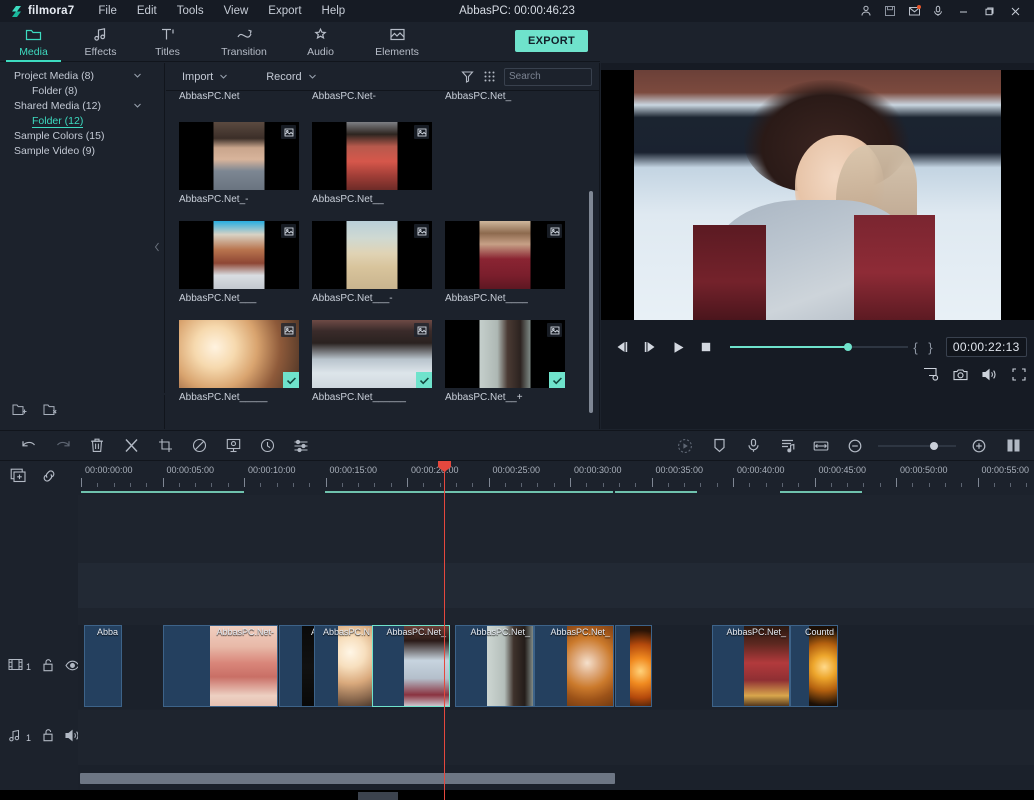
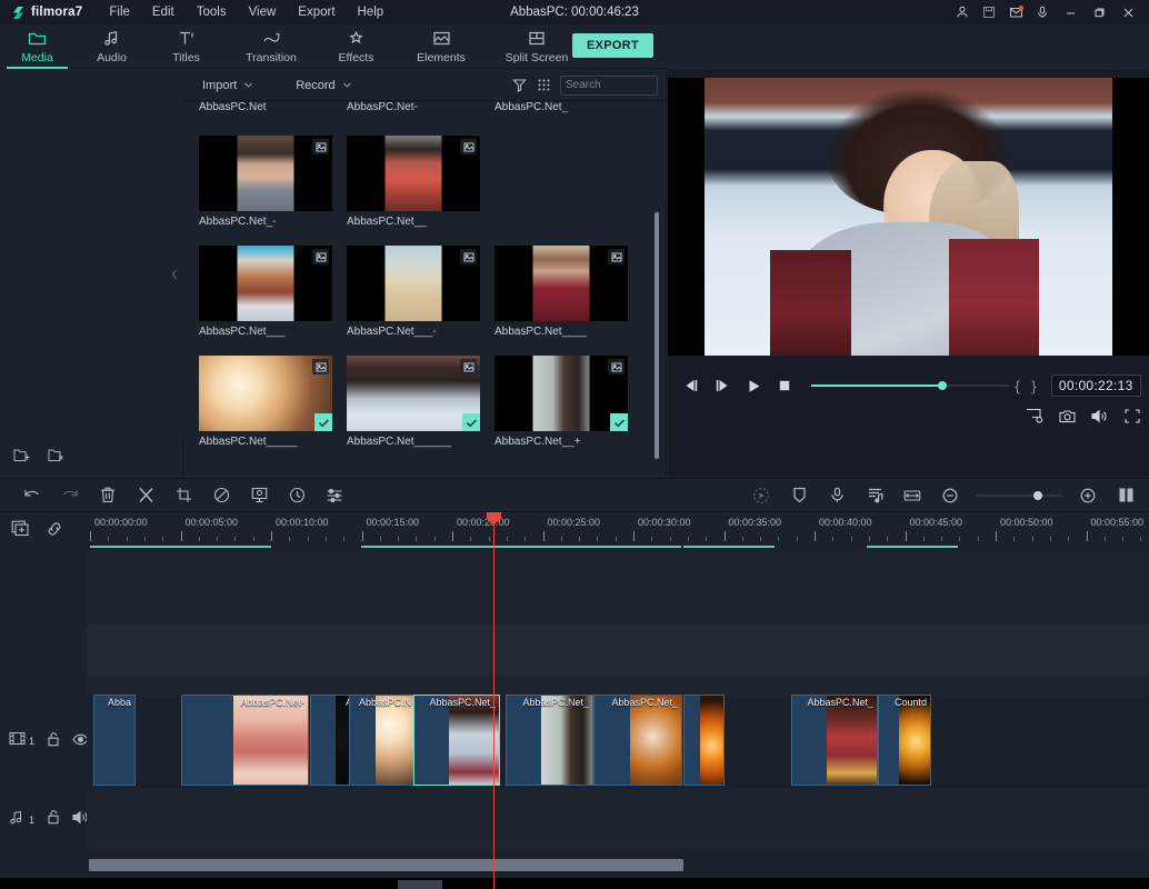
  filmora7
  File
  Edit
  Tools
  View
  Export
  Help
  AbbasPC: 00:00:46:23
  Media
- Effects
+ Audio
  Titles
  Transition
- Audio
+ Effects
  Elements
+ Split Screen
  EXPORT
- Project Media (8)
- Folder (8)
- Shared Media (12)
- Folder (12)
- Sample Colors (15)
- Sample Video (9)
  Import
  Record
  Search
  AbbasPC.Net
  AbbasPC.Net-
  AbbasPC.Net_
  AbbasPC.Net_-
  AbbasPC.Net__
  AbbasPC.Net___
  AbbasPC.Net___-
  AbbasPC.Net____
  AbbasPC.Net_____
  AbbasPC.Net______
  AbbasPC.Net__+
  {
  }
  00:00:22:13
  00:00:00:00
  00:00:05:00
  00:00:10:00
  00:00:15:00
  00:00:2:00
  00:00:25:00
  00:00:30:00
  00:00:35:00
  00:00:40:00
  00:00:45:00
  00:00:50:00
  00:00:55:00
  1
  Abba
  AbbasPC.Net-
  AbbasPC.N
  AbbasPC.Net
  AbbasPC.Net_
  AbbasPC.Net_
  AbbasPC.Net_
  Countd
  1
